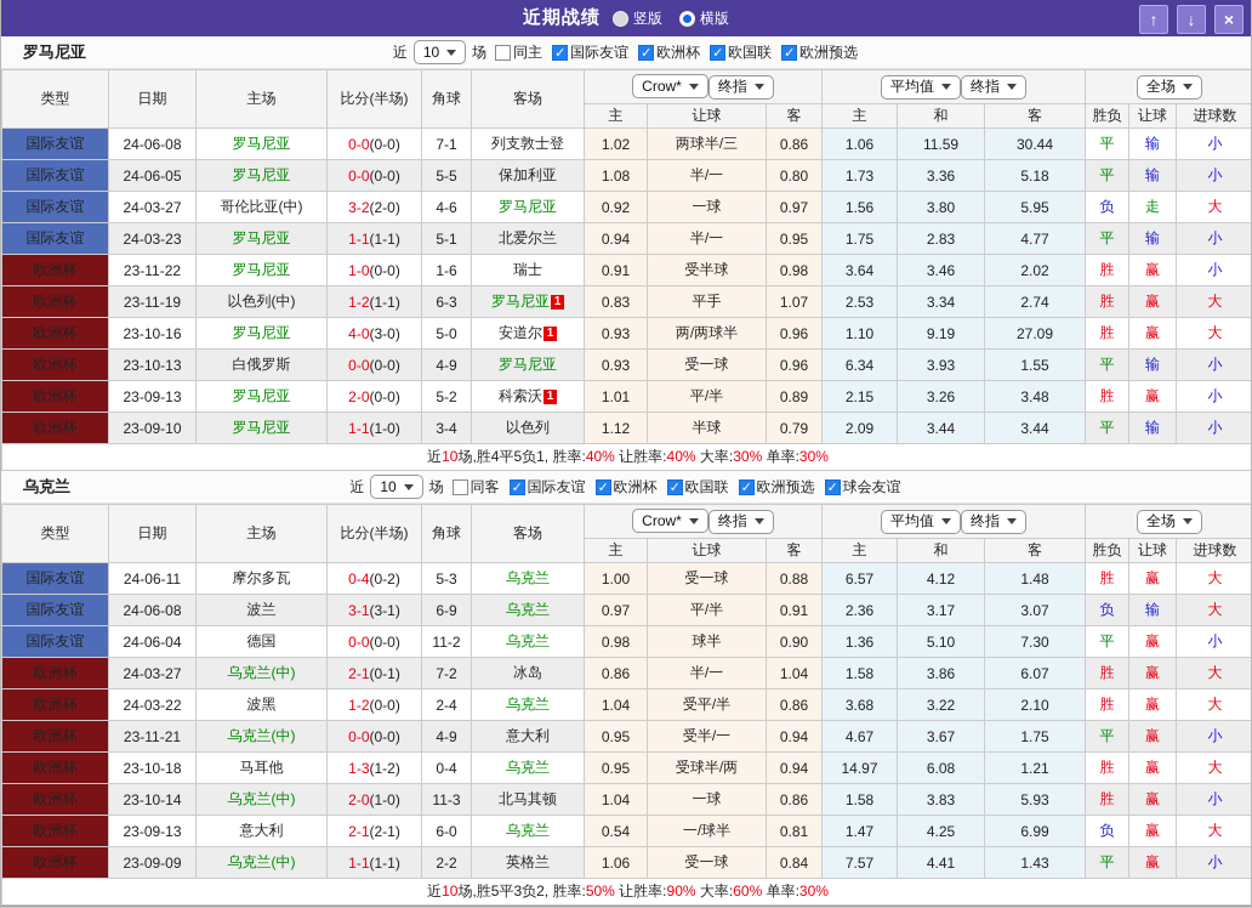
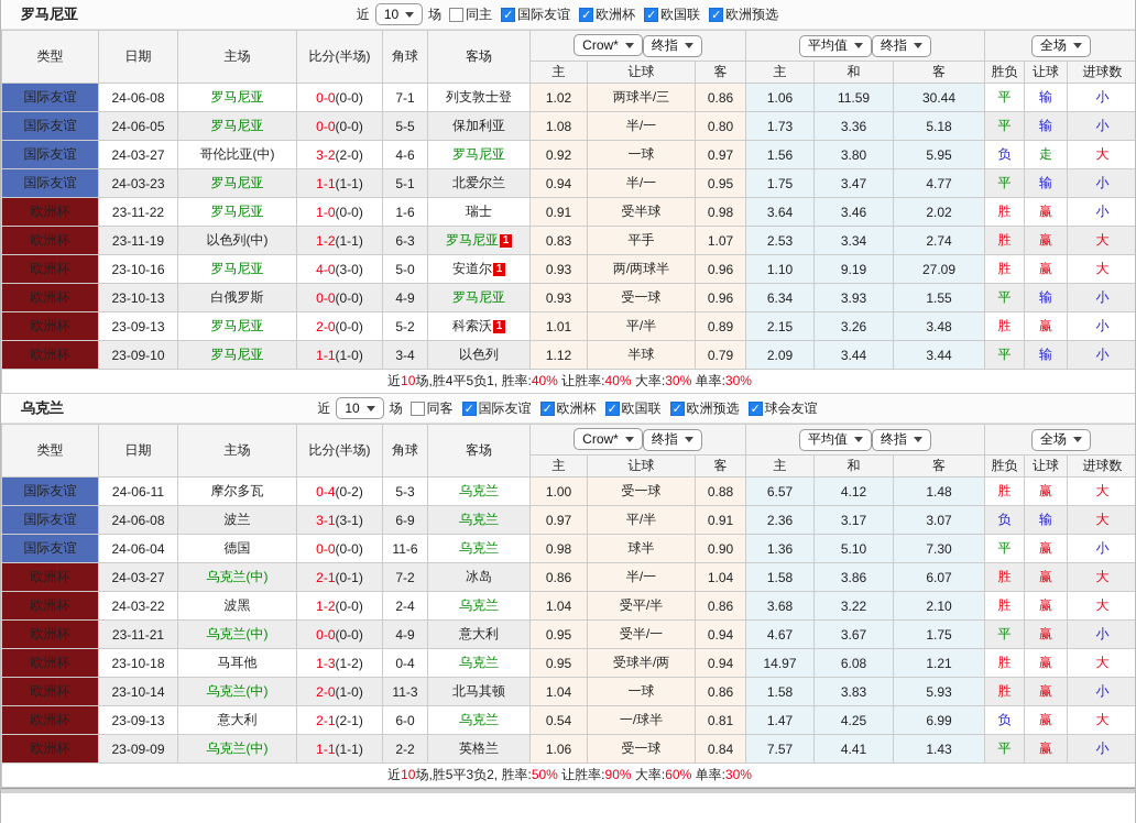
- 近期战绩
- 竖版
- 横版
- ↑
- ↓
- ×
  罗马尼亚
  近
  10
  场
  同主
  ✓
  国际友谊
  ✓
  欧洲杯
  ✓
  欧国联
  ✓
  欧洲预选
  类型	日期	主场	比分(半场)	角球	客场	Crow* 终指	平均值 终指	全场
  主	让球	客	主	和	客	胜负	让球	进球数
  国际友谊	24-06-08	罗马尼亚	0-0(0-0)	7-1	列支敦士登	1.02	两球半/三	0.86	1.06	11.59	30.44	平	输	小
  国际友谊	24-06-05	罗马尼亚	0-0(0-0)	5-5	保加利亚	1.08	半/一	0.80	1.73	3.36	5.18	平	输	小
  国际友谊	24-03-27	哥伦比亚(中)	3-2(2-0)	4-6	罗马尼亚	0.92	一球	0.97	1.56	3.80	5.95	负	走	大
- 国际友谊	24-03-23	罗马尼亚	1-1(1-1)	5-1	北爱尔兰	0.94	半/一	0.95	1.75	2.83	4.77	平	输	小
+ 国际友谊	24-03-23	罗马尼亚	1-1(1-1)	5-1	北爱尔兰	0.94	半/一	0.95	1.75	3.47	4.77	平	输	小
  欧洲杯	23-11-22	罗马尼亚	1-0(0-0)	1-6	瑞士	0.91	受半球	0.98	3.64	3.46	2.02	胜	赢	小
  欧洲杯	23-11-19	以色列(中)	1-2(1-1)	6-3	罗马尼亚 1	0.83	平手	1.07	2.53	3.34	2.74	胜	赢	大
  欧洲杯	23-10-16	罗马尼亚	4-0(3-0)	5-0	安道尔 1	0.93	两/两球半	0.96	1.10	9.19	27.09	胜	赢	大
  欧洲杯	23-10-13	白俄罗斯	0-0(0-0)	4-9	罗马尼亚	0.93	受一球	0.96	6.34	3.93	1.55	平	输	小
  欧洲杯	23-09-13	罗马尼亚	2-0(0-0)	5-2	科索沃 1	1.01	平/半	0.89	2.15	3.26	3.48	胜	赢	小
  欧洲杯	23-09-10	罗马尼亚	1-1(1-0)	3-4	以色列	1.12	半球	0.79	2.09	3.44	3.44	平	输	小
  近10场,胜4平5负1, 胜率:40% 让胜率:40% 大率:30% 单率:30%
  乌克兰
  近
  10
  场
  同客
  ✓
  国际友谊
  ✓
  欧洲杯
  ✓
  欧国联
  ✓
  欧洲预选
  ✓
  球会友谊
  类型	日期	主场	比分(半场)	角球	客场	Crow* 终指	平均值 终指	全场
  主	让球	客	主	和	客	胜负	让球	进球数
  国际友谊	24-06-11	摩尔多瓦	0-4(0-2)	5-3	乌克兰	1.00	受一球	0.88	6.57	4.12	1.48	胜	赢	大
  国际友谊	24-06-08	波兰	3-1(3-1)	6-9	乌克兰	0.97	平/半	0.91	2.36	3.17	3.07	负	输	大
- 国际友谊	24-06-04	德国	0-0(0-0)	11-2	乌克兰	0.98	球半	0.90	1.36	5.10	7.30	平	赢	小
+ 国际友谊	24-06-04	德国	0-0(0-0)	11-6	乌克兰	0.98	球半	0.90	1.36	5.10	7.30	平	赢	小
  欧洲杯	24-03-27	乌克兰(中)	2-1(0-1)	7-2	冰岛	0.86	半/一	1.04	1.58	3.86	6.07	胜	赢	大
  欧洲杯	24-03-22	波黑	1-2(0-0)	2-4	乌克兰	1.04	受平/半	0.86	3.68	3.22	2.10	胜	赢	大
  欧洲杯	23-11-21	乌克兰(中)	0-0(0-0)	4-9	意大利	0.95	受半/一	0.94	4.67	3.67	1.75	平	赢	小
  欧洲杯	23-10-18	马耳他	1-3(1-2)	0-4	乌克兰	0.95	受球半/两	0.94	14.97	6.08	1.21	胜	赢	大
  欧洲杯	23-10-14	乌克兰(中)	2-0(1-0)	11-3	北马其顿	1.04	一球	0.86	1.58	3.83	5.93	胜	赢	小
  欧洲杯	23-09-13	意大利	2-1(2-1)	6-0	乌克兰	0.54	一/球半	0.81	1.47	4.25	6.99	负	赢	大
  欧洲杯	23-09-09	乌克兰(中)	1-1(1-1)	2-2	英格兰	1.06	受一球	0.84	7.57	4.41	1.43	平	赢	小
  近10场,胜5平3负2, 胜率:50% 让胜率:90% 大率:60% 单率:30%
